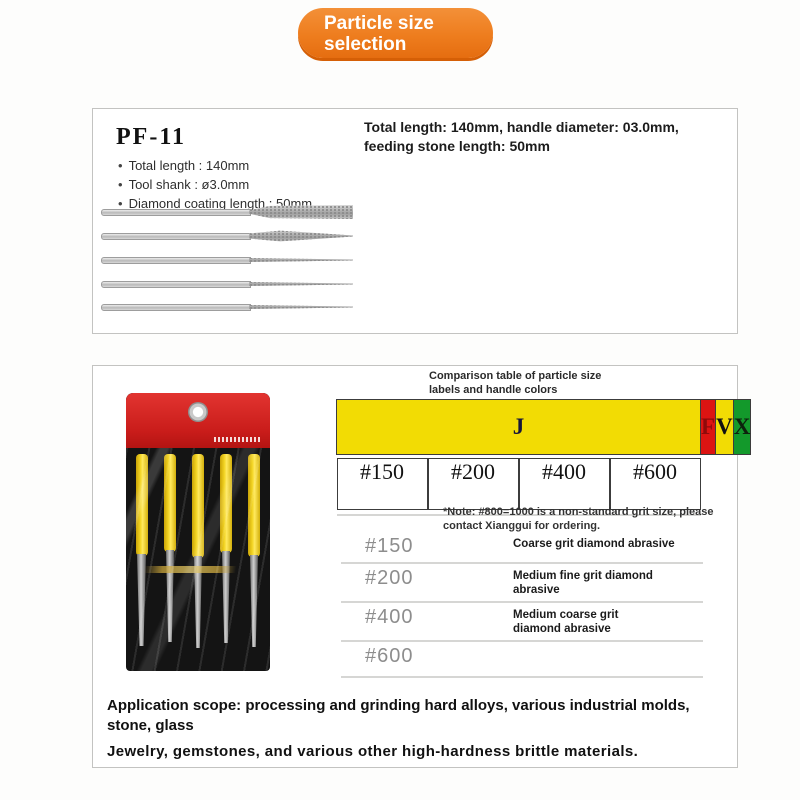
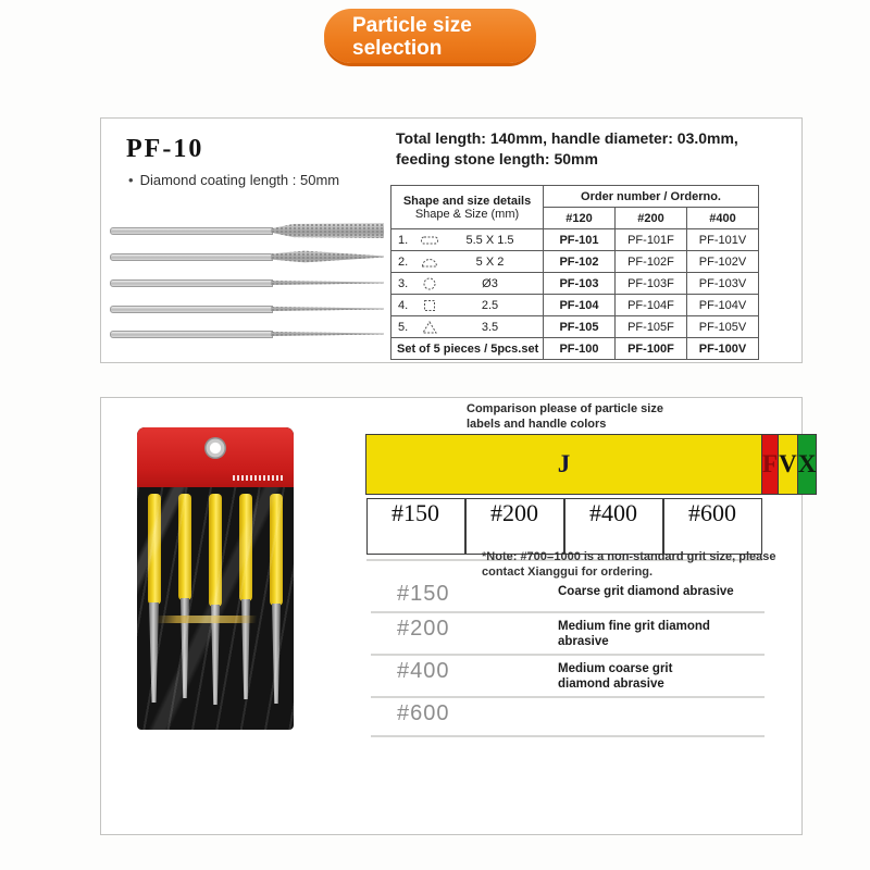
  Particle size selection
- PF-11
+ PF-10
- • Total length : 140mm
- • Tool shank : ø3.0mm
  • Diamond coating length : 50mm
  Total length: 140mm, handle diameter: 03.0mm, feeding stone length: 50mm
+ Shape and size details Shape & Size (mm)	Order number / Orderno.
+ #120	#200	#400
+ 1. 5.5 X 1.5	PF-101	PF-101F	PF-101V
+ 2. 5 X 2	PF-102	PF-102F	PF-102V
+ 3. Ø3	PF-103	PF-103F	PF-103V
+ 4. 2.5	PF-104	PF-104F	PF-104V
+ 5. 3.5	PF-105	PF-105F	PF-105V
+ Set of 5 pieces / 5pcs.set	PF-100	PF-100F	PF-100V
- Comparison table of particle size labels and handle colors
+ Comparison please of particle size labels and handle colors
  J	F	V	X
  #150
  #200
  #400
  #600
- *Note: #800=1000 is a non-standard grit size, please contact Xianggui for ordering.
+ *Note: #700=1000 is a non-standard grit size, please contact Xianggui for ordering.
  #150
  Coarse grit diamond abrasive
  #200
  Medium fine grit diamond abrasive
  #400
  Medium coarse grit diamond abrasive
  #600
- Application scope: processing and grinding hard alloys, various industrial molds, stone, glass
- Jewelry, gemstones, and various other high-hardness brittle materials.
